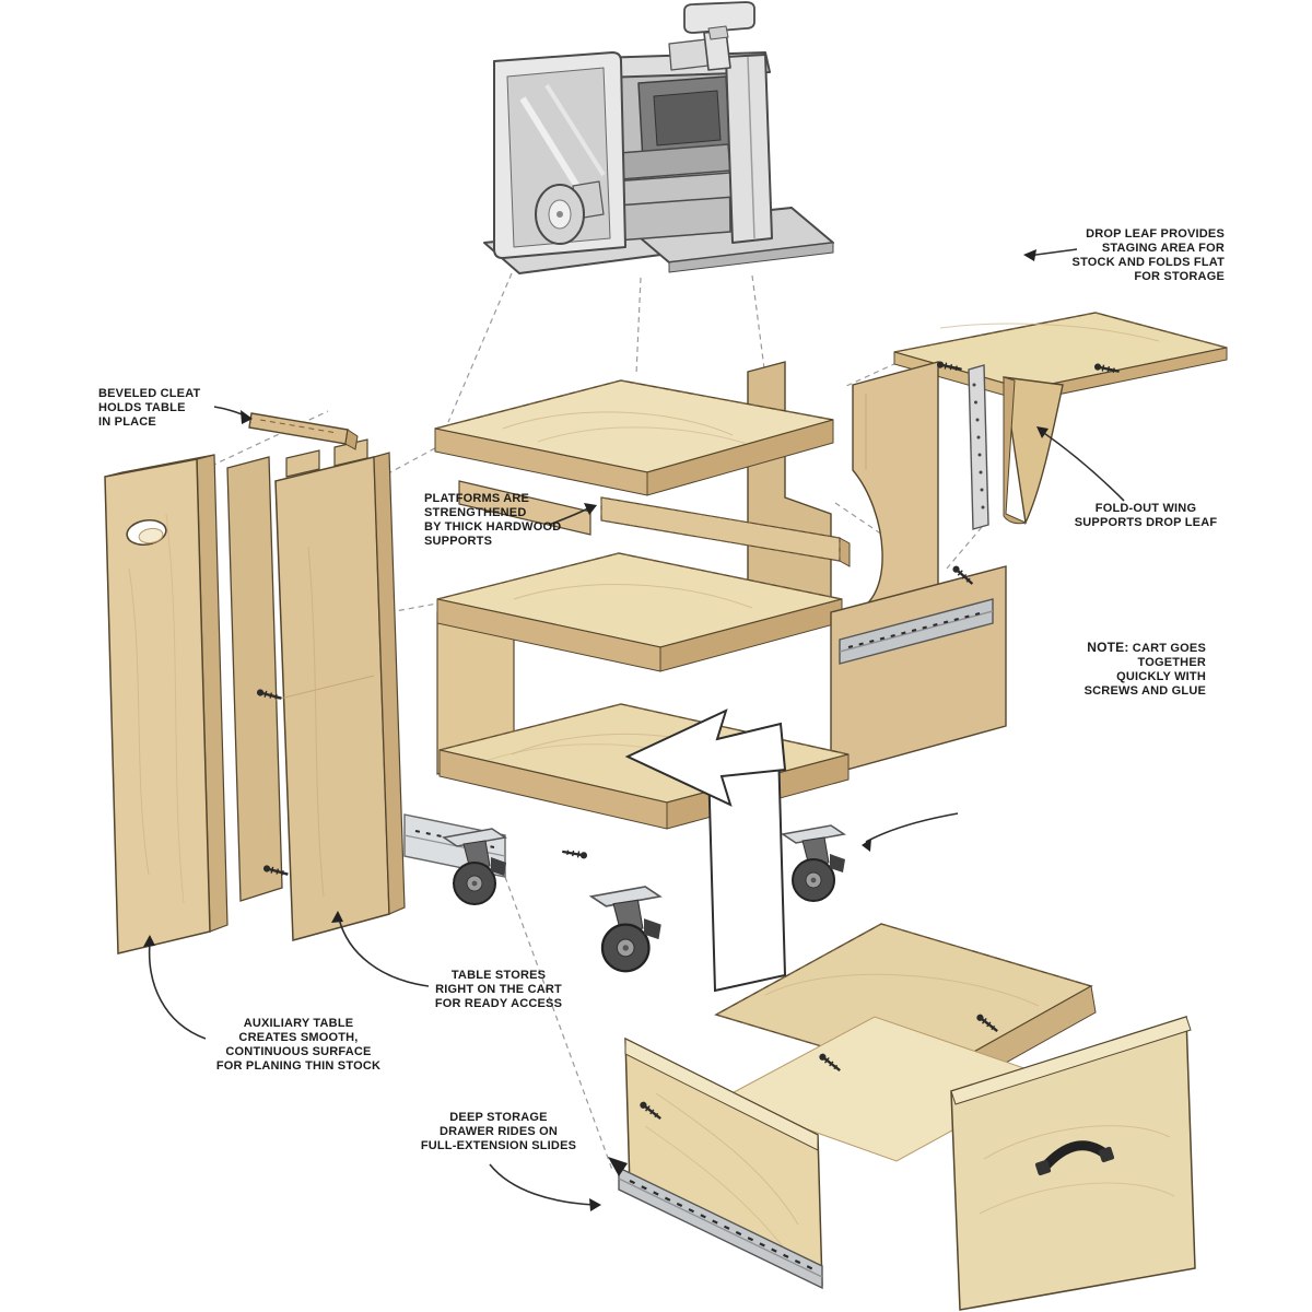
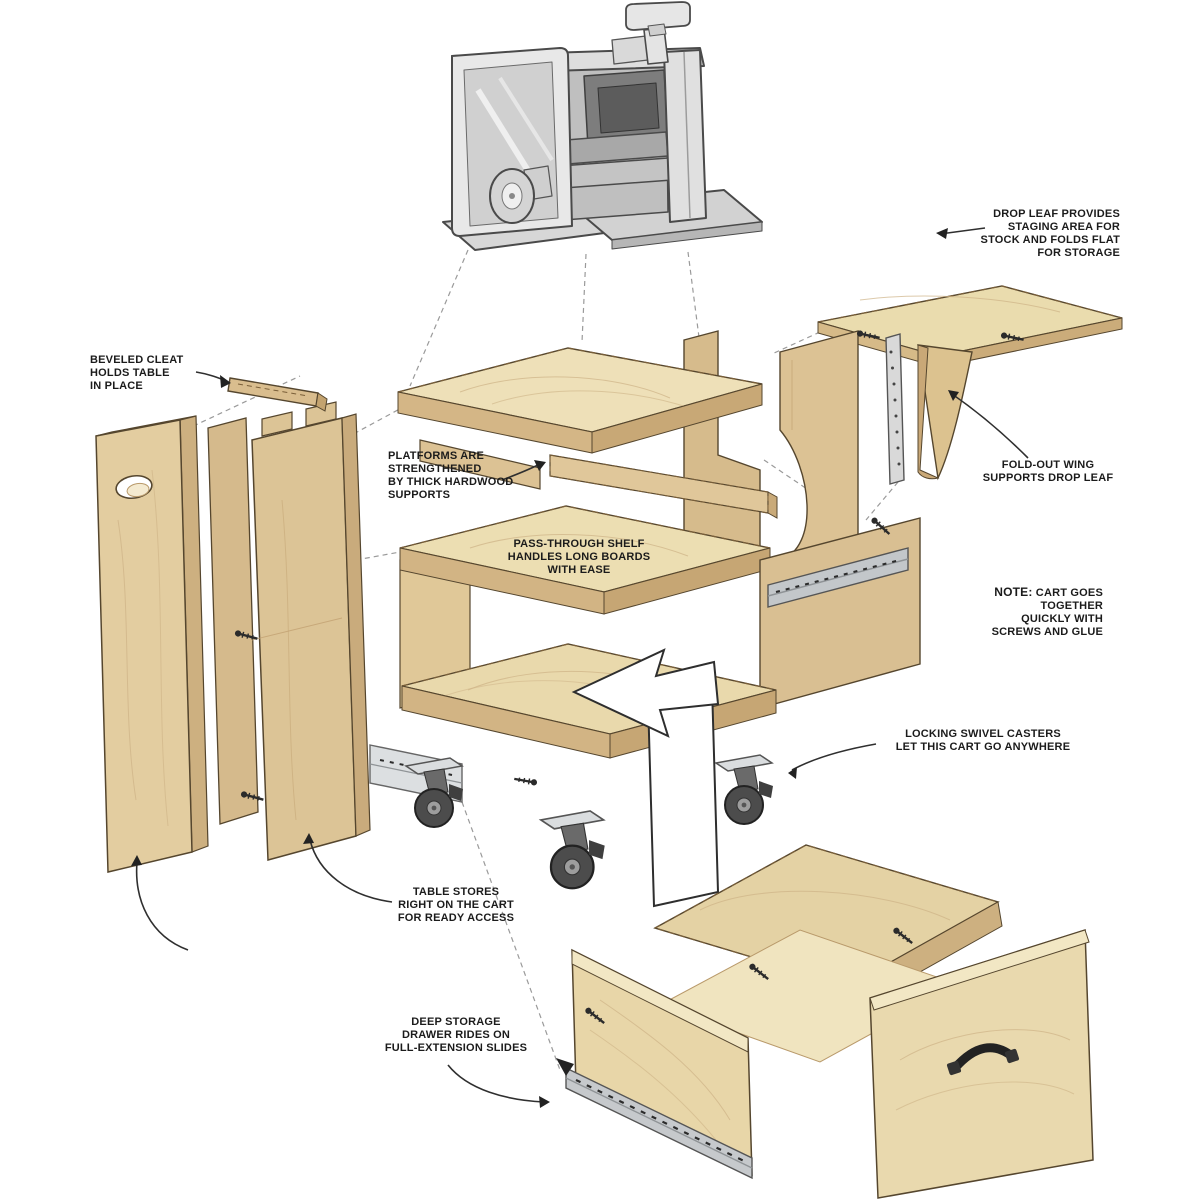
  DROP LEAF PROVIDES
  STAGING AREA FOR
  STOCK AND FOLDS FLAT
  FOR STORAGE
  BEVELED CLEAT
  HOLDS TABLE
  IN PLACE
  PLATFORMS ARE
  STRENGTHENED
  BY THICK HARDWOOD
  SUPPORTS
+ PASS-THROUGH SHELF
+ HANDLES LONG BOARDS
+ WITH EASE
  FOLD-OUT WING
  SUPPORTS DROP LEAF
  NOTE: CART GOES
  TOGETHER
  QUICKLY WITH
  SCREWS AND GLUE
+ LOCKING SWIVEL CASTERS
+ LET THIS CART GO ANYWHERE
  TABLE STORES
  RIGHT ON THE CART
  FOR READY ACCESS
- AUXILIARY TABLE
- CREATES SMOOTH,
- CONTINUOUS SURFACE
- FOR PLANING THIN STOCK
  DEEP STORAGE
  DRAWER RIDES ON
  FULL-EXTENSION SLIDES
